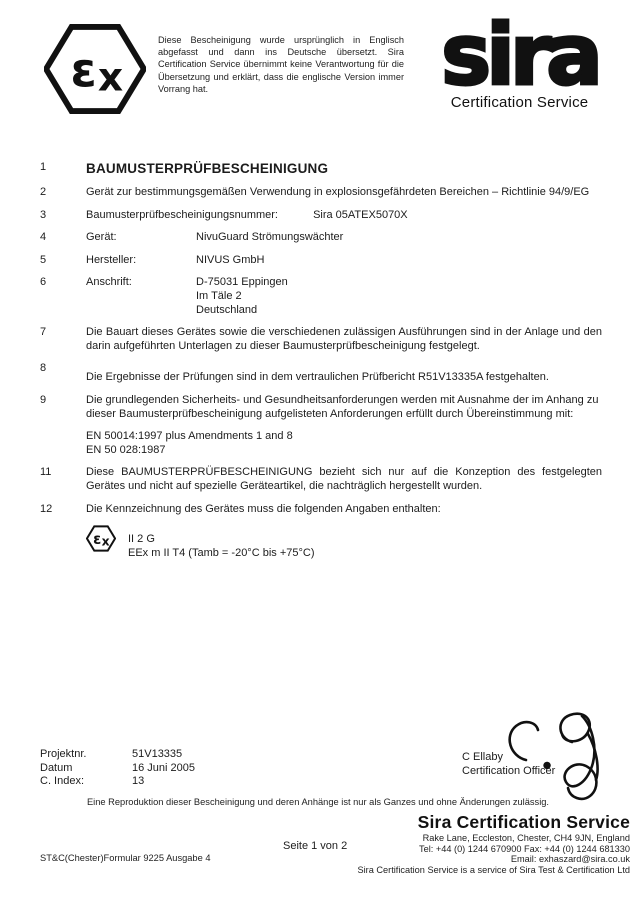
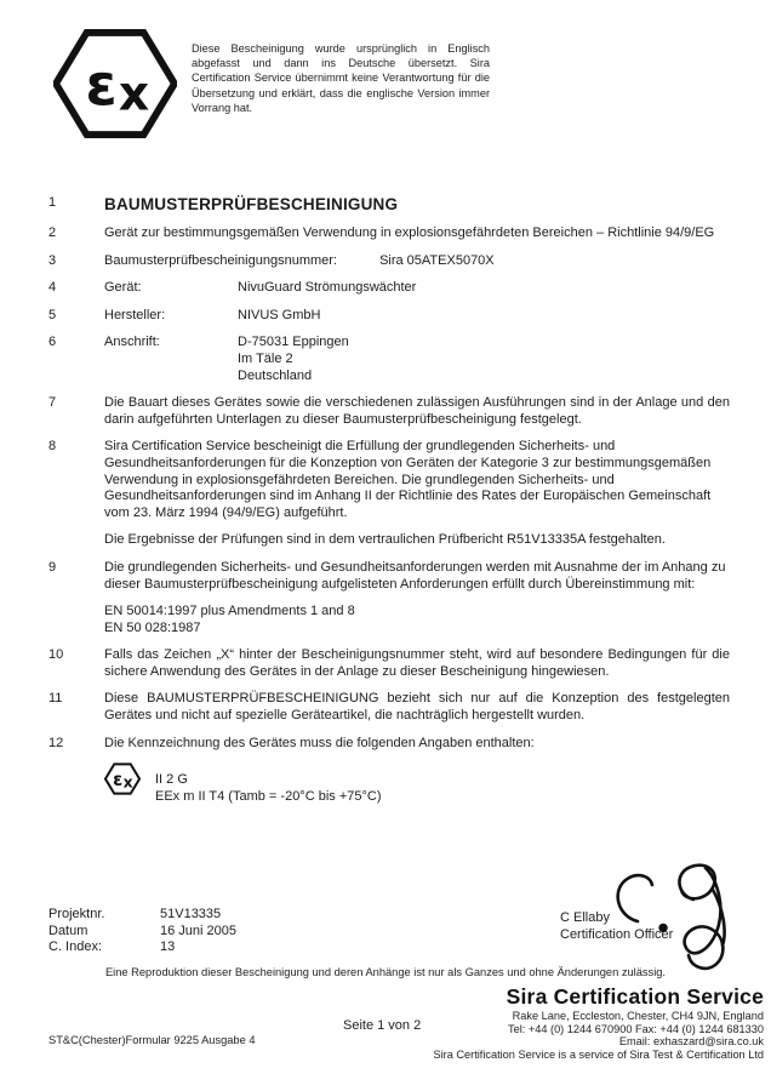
  ɛ
  x
  Diese Bescheinigung wurde ursprünglich in Englisch abgefasst und dann ins Deutsche übersetzt. Sira Certification Service übernimmt keine Verantwortung für die Übersetzung und erklärt, dass die englische Version immer Vorrang hat.
- sira
- Certification Service
  1
  BAUMUSTERPRÜFBESCHEINIGUNG
  2
  Gerät zur bestimmungsgemäßen Verwendung in explosionsgefährdeten Bereichen – Richtlinie 94/9/EG
  3
  Baumusterprüfbescheinigungsnummer: Sira 05ATEX5070X
  4
  Gerät:
  NivuGuard Strömungswächter
  5
  Hersteller:
  NIVUS GmbH
  6
  Anschrift:
  D-75031 Eppingen
  Im Täle 2
  Deutschland
  7
  Die Bauart dieses Gerätes sowie die verschiedenen zulässigen Ausführungen sind in der Anlage und den darin aufgeführten Unterlagen zu dieser Baumusterprüfbescheinigung festgelegt.
  8
+ Sira Certification Service bescheinigt die Erfüllung der grundlegenden Sicherheits- und Gesundheitsanforderungen für die Konzeption von Geräten der Kategorie 3 zur bestimmungsgemäßen Verwendung in explosionsgefährdeten Bereichen. Die grundlegenden Sicherheits- und Gesundheitsanforderungen sind im Anhang II der Richtlinie des Rates der Europäischen Gemeinschaft vom 23. März 1994 (94/9/EG) aufgeführt.
  Die Ergebnisse der Prüfungen sind in dem vertraulichen Prüfbericht R51V13335A festgehalten.
  9
  Die grundlegenden Sicherheits- und Gesundheitsanforderungen werden mit Ausnahme der im Anhang zu dieser Baumusterprüfbescheinigung aufgelisteten Anforderungen erfüllt durch Übereinstimmung mit:
  EN 50014:1997 plus Amendments 1 and 8
  EN 50 028:1987
+ 10
+ Falls das Zeichen „X“ hinter der Bescheinigungsnummer steht, wird auf besondere Bedingungen für die sichere Anwendung des Gerätes in der Anlage zu dieser Bescheinigung hingewiesen.
  11
  Diese BAUMUSTERPRÜFBESCHEINIGUNG bezieht sich nur auf die Konzeption des festgelegten Gerätes und nicht auf spezielle Geräteartikel, die nachträglich hergestellt wurden.
  12
  Die Kennzeichnung des Gerätes muss die folgenden Angaben enthalten:
  ɛ
  x
  II 2 G
  EEx m II T4 (Tamb = -20°C bis +75°C)
  Projektnr.
  51V13335
  Datum
  16 Juni 2005
  C. Index:
  13
  C Ellaby
  Certification Officer
  Eine Reproduktion dieser Bescheinigung und deren Anhänge ist nur als Ganzes und ohne Änderungen zulässig.
  Sira Certification Service
  Rake Lane, Eccleston, Chester, CH4 9JN, England
  Tel: +44 (0) 1244 670900 Fax: +44 (0) 1244 681330
  Email: exhaszard@sira.co.uk
  Sira Certification Service is a service of Sira Test & Certification Ltd
  Seite 1 von 2
  ST&C(Chester)Formular 9225 Ausgabe 4
